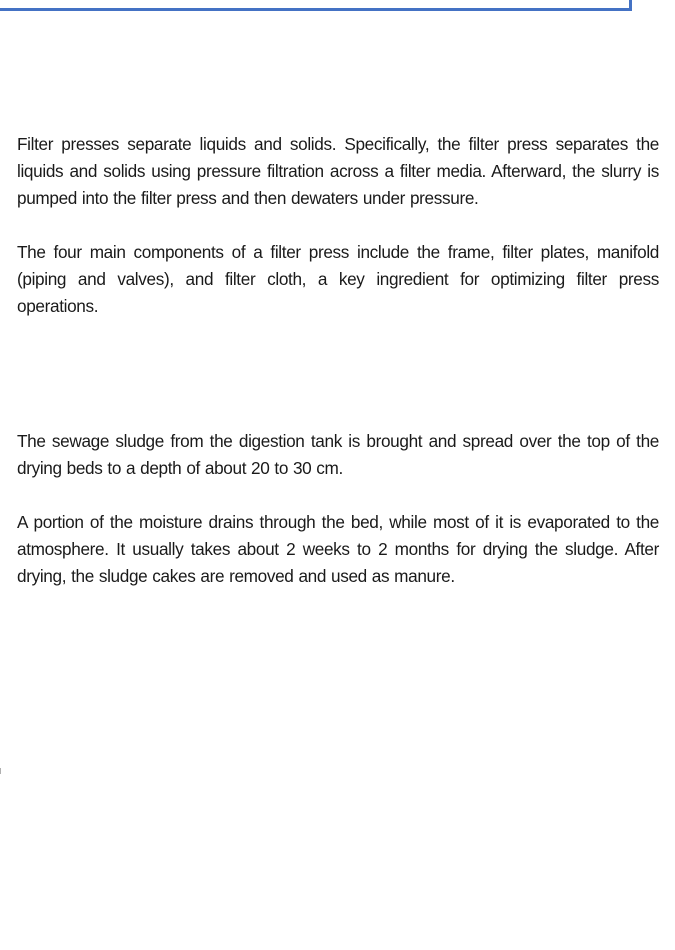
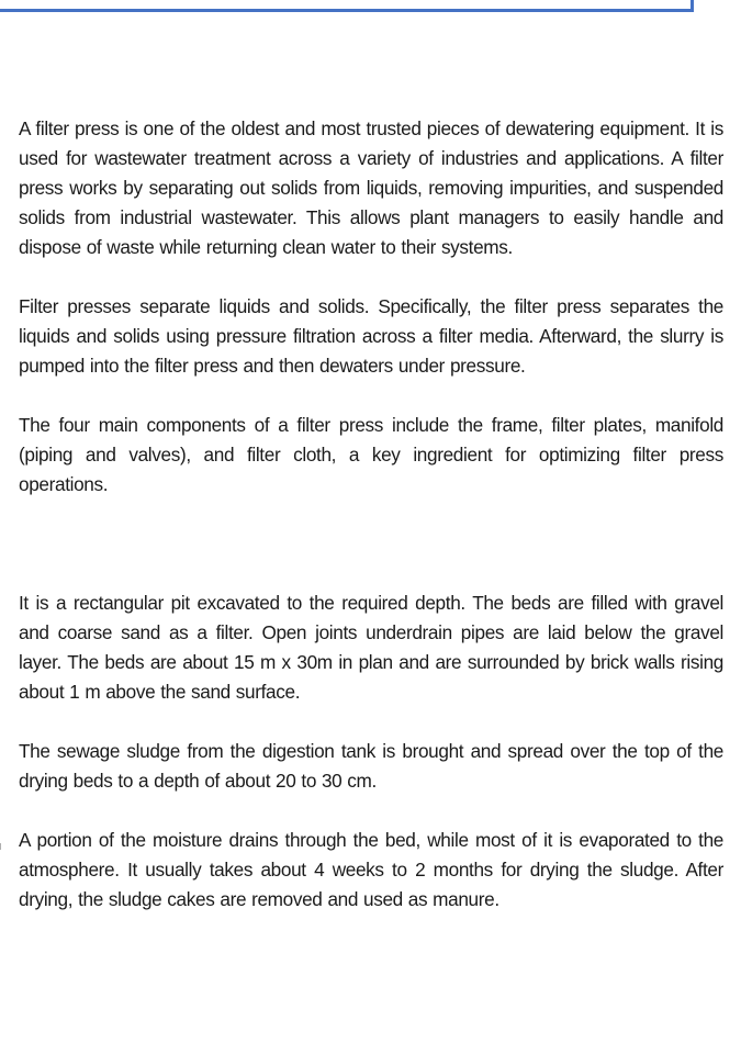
+ A filter press is one of the oldest and most trusted pieces of dewatering equipment. It is used for wastewater treatment across a variety of industries and applications. A filter press works by separating out solids from liquids, removing impurities, and suspended solids from industrial wastewater. This allows plant managers to easily handle and dispose of waste while returning clean water to their systems.
  Filter presses separate liquids and solids. Specifically, the filter press separates the liquids and solids using pressure filtration across a filter media. Afterward, the slurry is pumped into the filter press and then dewaters under pressure.
  The four main components of a filter press include the frame, filter plates, manifold (piping and valves), and filter cloth, a key ingredient for optimizing filter press operations.
+ It is a rectangular pit excavated to the required depth. The beds are filled with gravel and coarse sand as a filter. Open joints underdrain pipes are laid below the gravel layer. The beds are about 15 m x 30m in plan and are surrounded by brick walls rising about 1 m above the sand surface.
  The sewage sludge from the digestion tank is brought and spread over the top of the drying beds to a depth of about 20 to 30 cm.
- A portion of the moisture drains through the bed, while most of it is evaporated to the atmosphere. It usually takes about 2 weeks to 2 months for drying the sludge. After drying, the sludge cakes are removed and used as manure.
+ A portion of the moisture drains through the bed, while most of it is evaporated to the atmosphere. It usually takes about 4 weeks to 2 months for drying the sludge. After drying, the sludge cakes are removed and used as manure.
